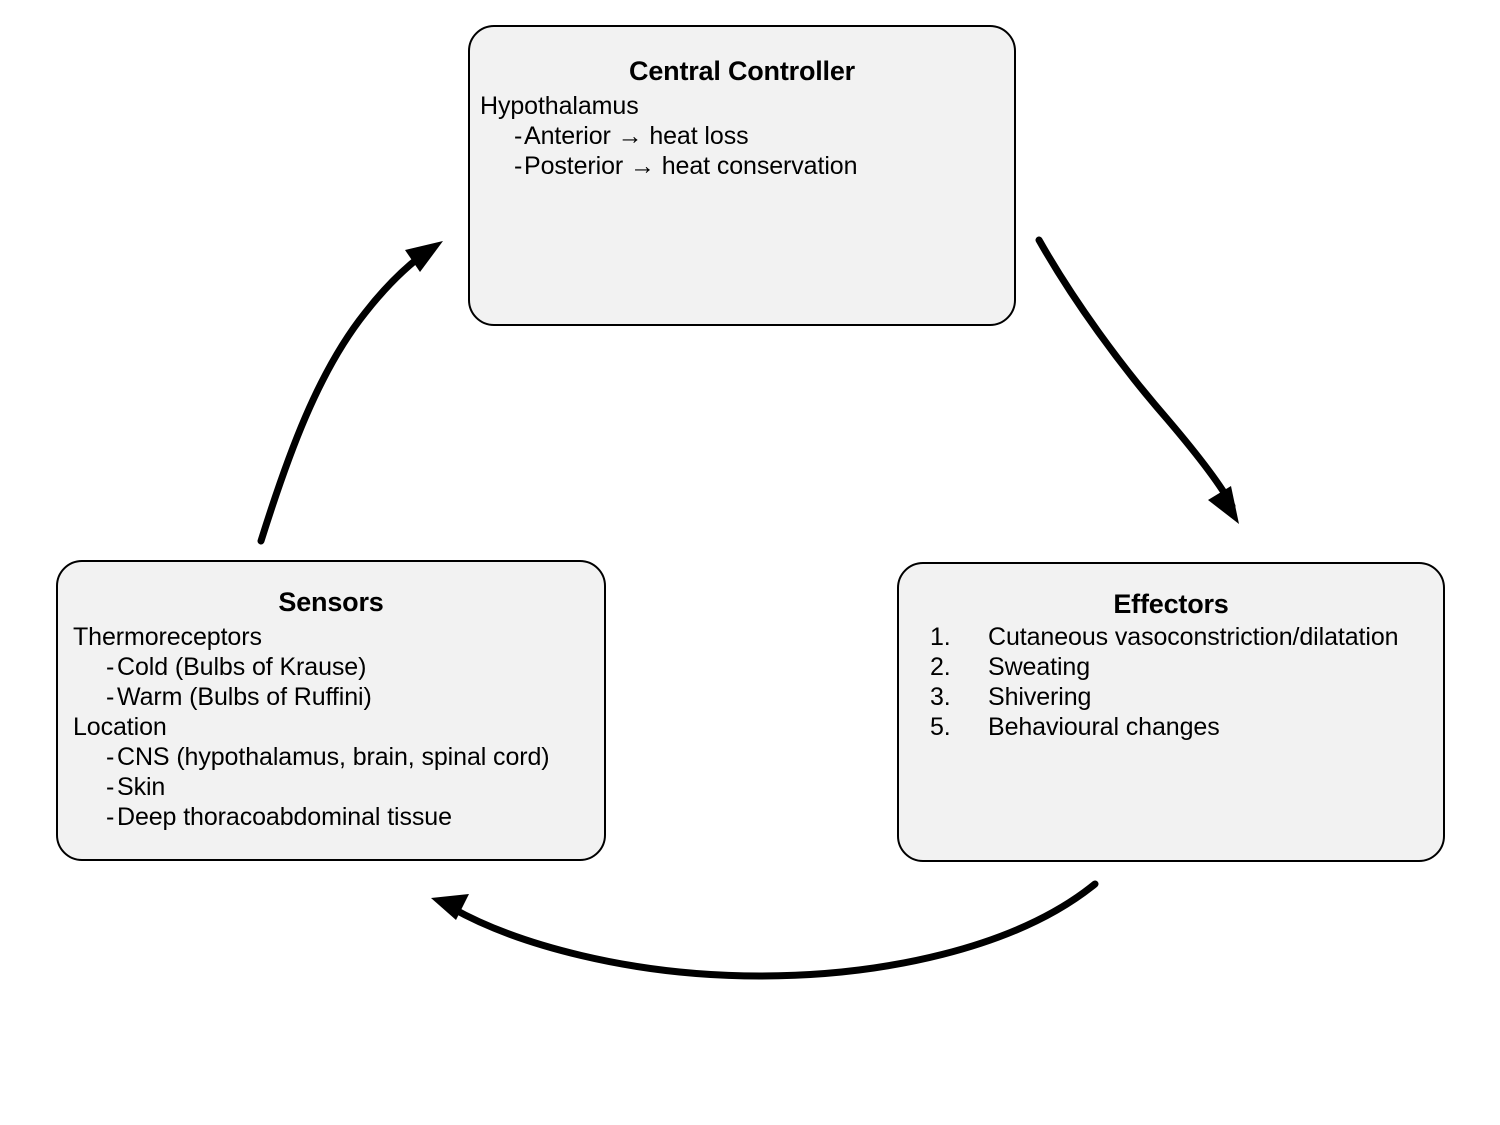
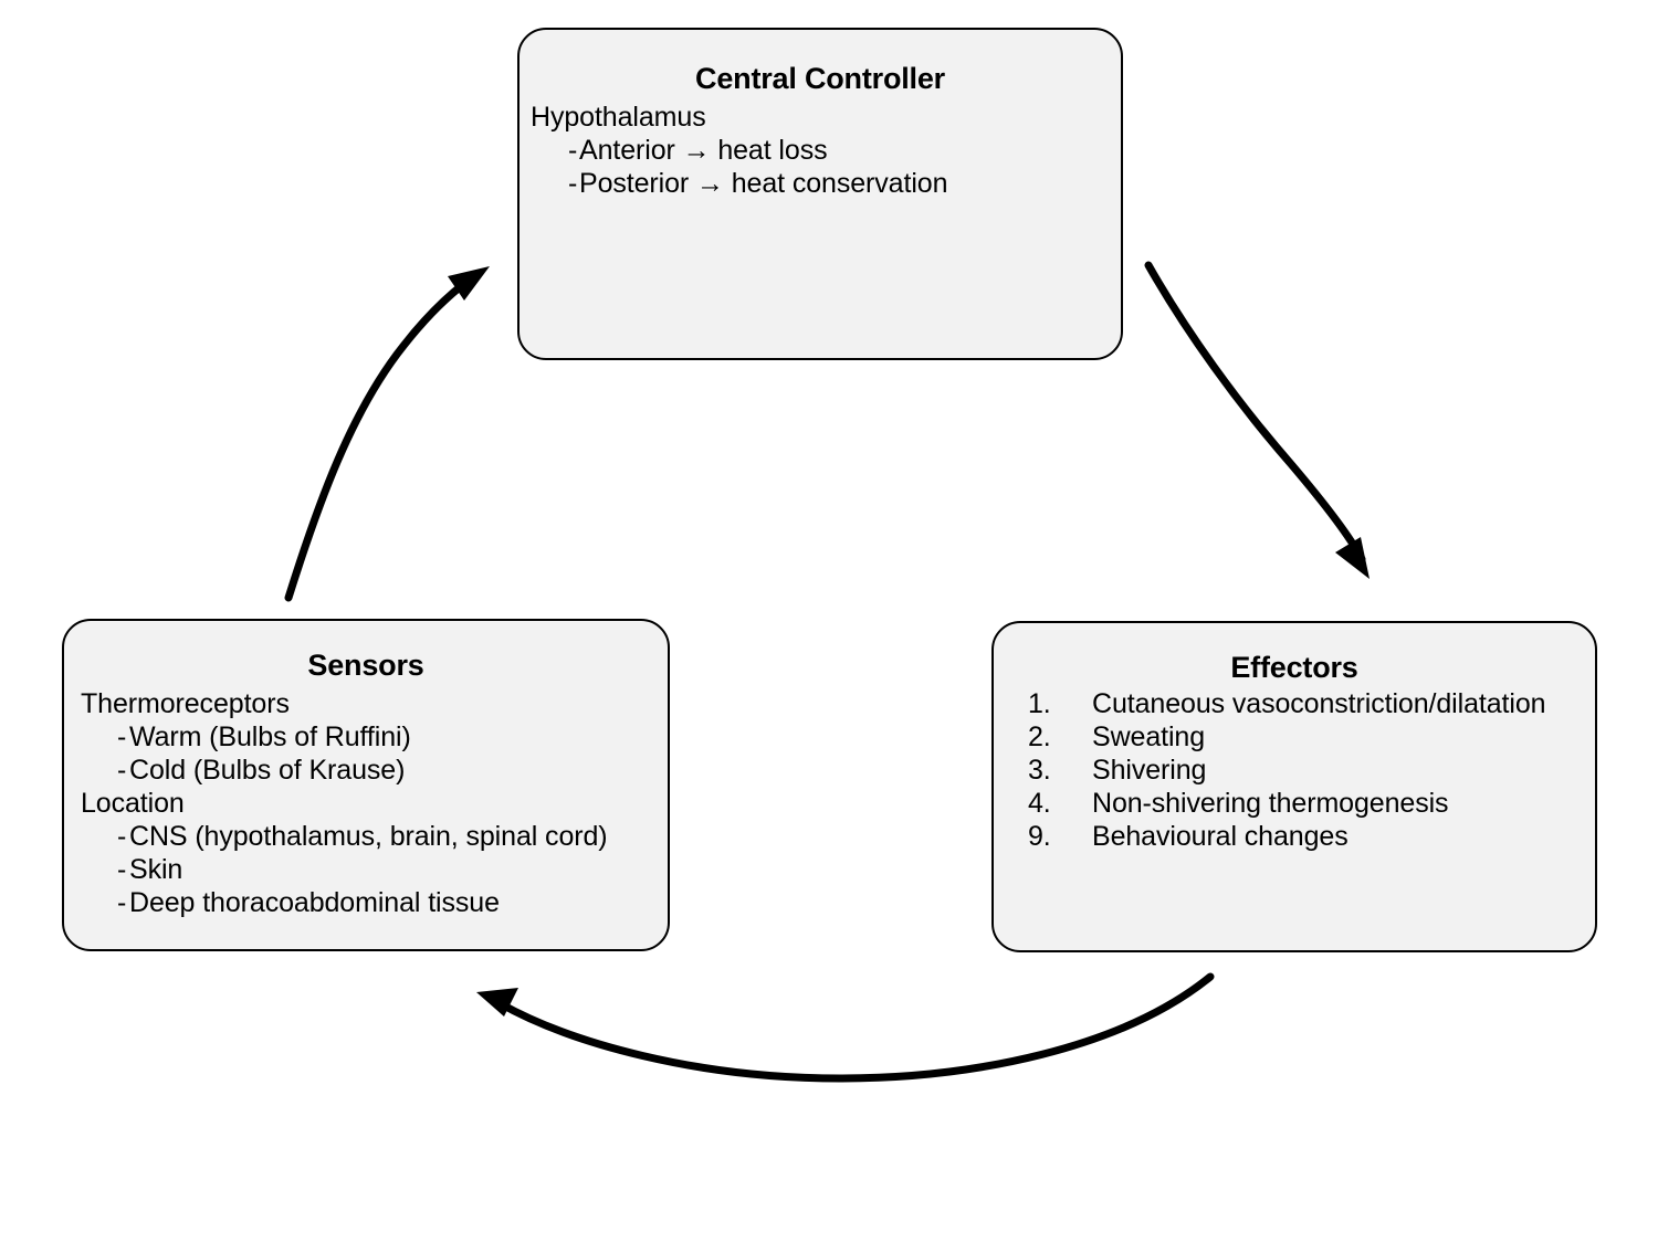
  Central Controller
  Hypothalamus
  -
  Anterior → heat loss
  -
  Posterior → heat conservation
  Sensors
  Thermoreceptors
  -
- Cold (Bulbs of Krause)
+ Warm (Bulbs of Ruffini)
  -
- Warm (Bulbs of Ruffini)
+ Cold (Bulbs of Krause)
  Location
  -
  CNS (hypothalamus, brain, spinal cord)
  -
  Skin
  -
  Deep thoracoabdominal tissue
  Effectors
  1.
  Cutaneous vasoconstriction/dilatation
  2.
  Sweating
  3.
  Shivering
+ 4.
+ Non-shivering thermogenesis
- 5.
+ 9.
  Behavioural changes
